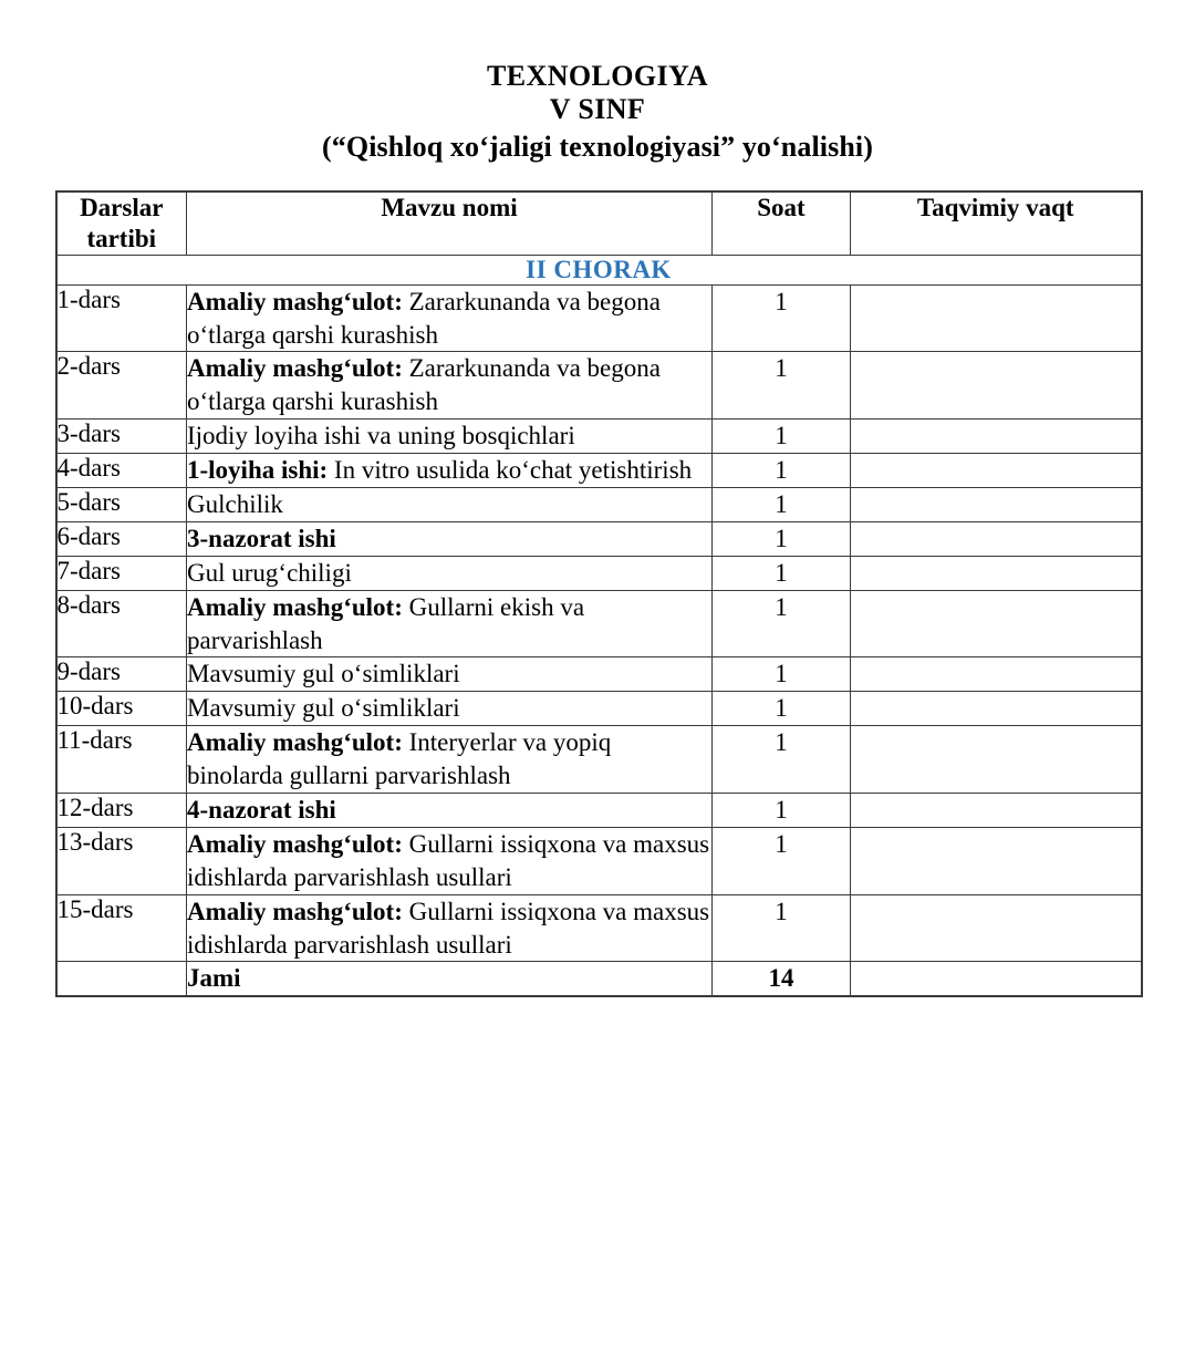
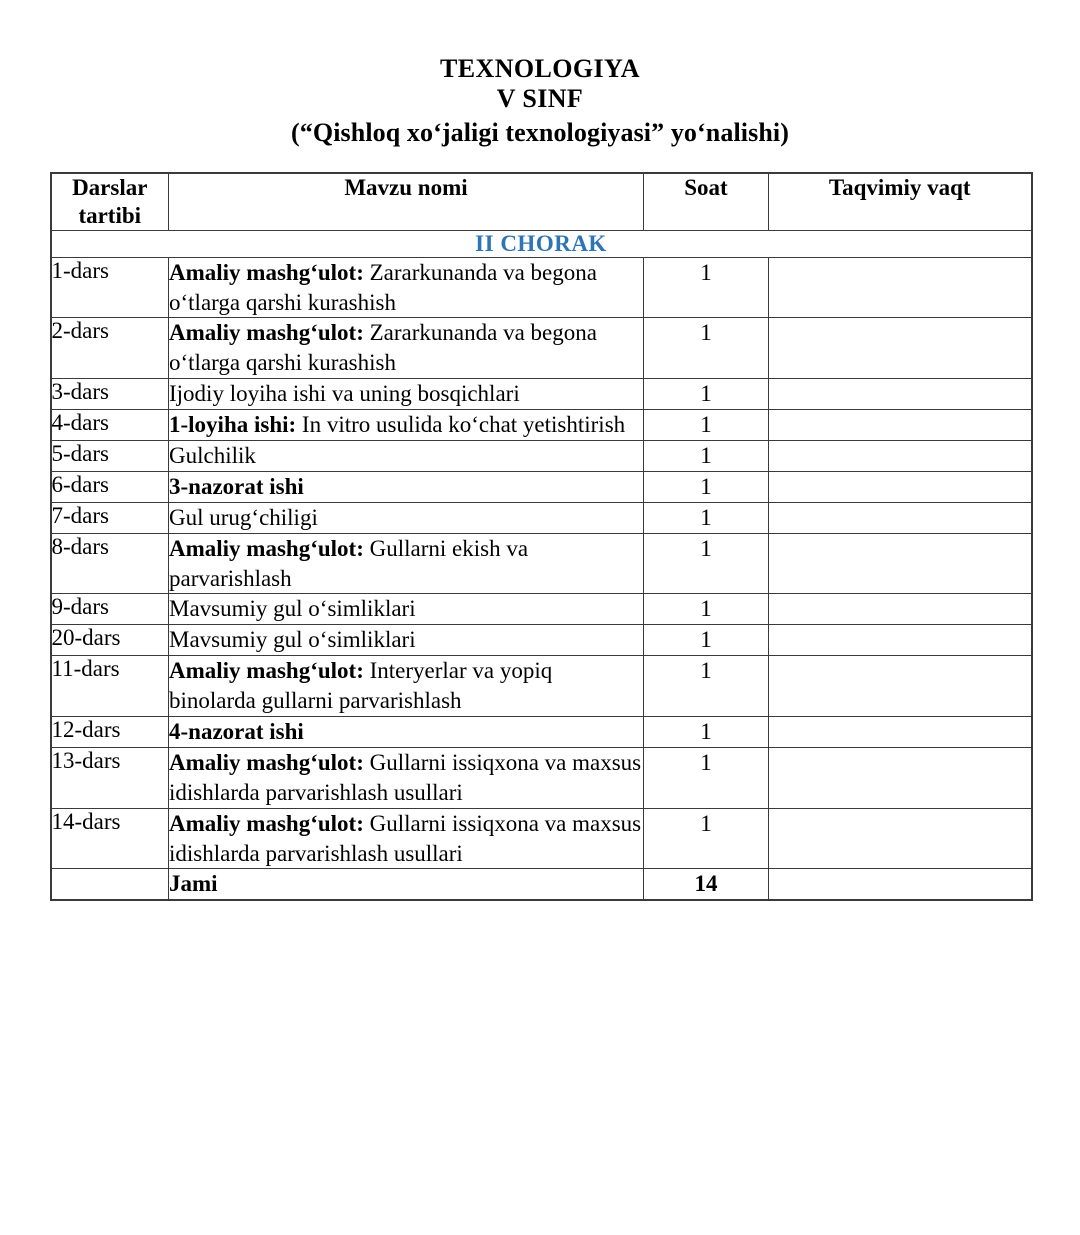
  TEXNOLOGIYA
  V SINF
  (“Qishloq xoʻjaligi texnologiyasi” yoʻnalishi)
  Darslar tartibi	Mavzu nomi	Soat	Taqvimiy vaqt
  II CHORAK
  1-dars	Amaliy mashgʻulot: Zararkunanda va begona oʻtlarga qarshi kurashish	1
  2-dars	Amaliy mashgʻulot: Zararkunanda va begona oʻtlarga qarshi kurashish	1
  3-dars	Ijodiy loyiha ishi va uning bosqichlari	1
  4-dars	1-loyiha ishi: In vitro usulida koʻchat yetishtirish	1
  5-dars	Gulchilik	1
  6-dars	3-nazorat ishi	1
  7-dars	Gul urugʻchiligi	1
  8-dars	Amaliy mashgʻulot: Gullarni ekish va parvarishlash	1
  9-dars	Mavsumiy gul oʻsimliklari	1
- 10-dars	Mavsumiy gul oʻsimliklari	1
+ 20-dars	Mavsumiy gul oʻsimliklari	1
  11-dars	Amaliy mashgʻulot: Interyerlar va yopiq binolarda gullarni parvarishlash	1
  12-dars	4-nazorat ishi	1
  13-dars	Amaliy mashgʻulot: Gullarni issiqxona va maxsus idishlarda parvarishlash usullari	1
- 15-dars	Amaliy mashgʻulot: Gullarni issiqxona va maxsus idishlarda parvarishlash usullari	1
+ 14-dars	Amaliy mashgʻulot: Gullarni issiqxona va maxsus idishlarda parvarishlash usullari	1
  	Jami	14
